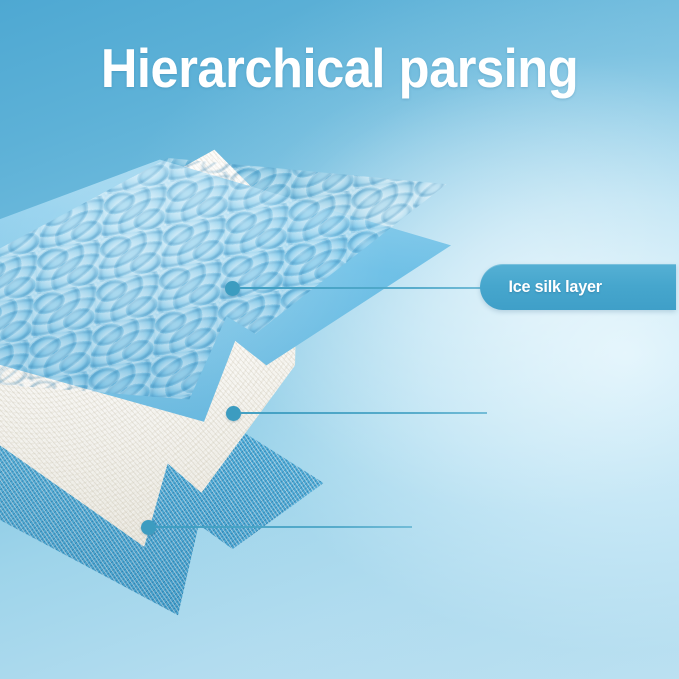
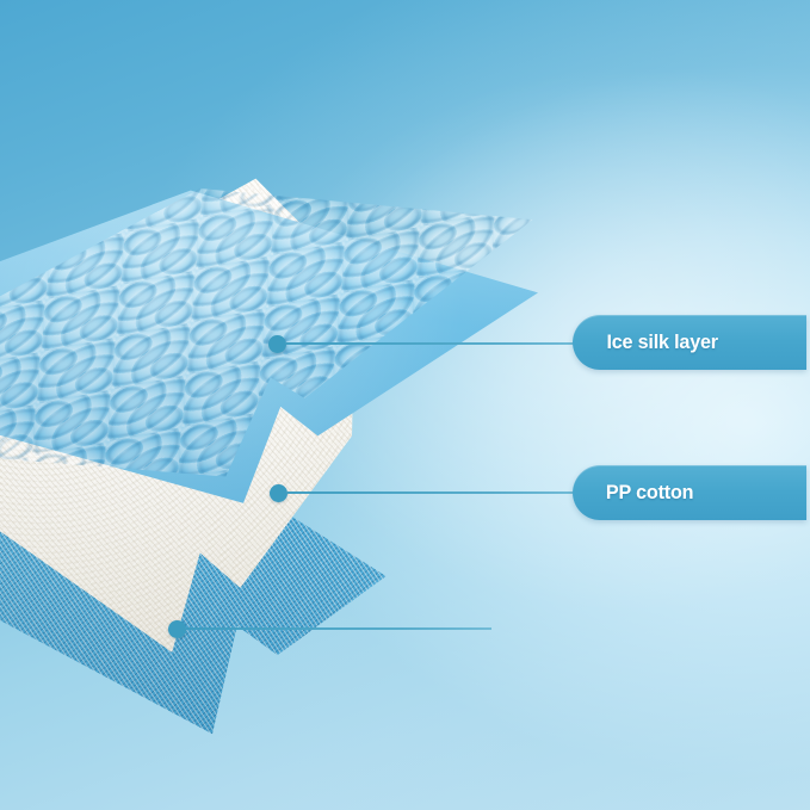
- Hierarchical parsing
  Ice silk layer
+ PP cotton
